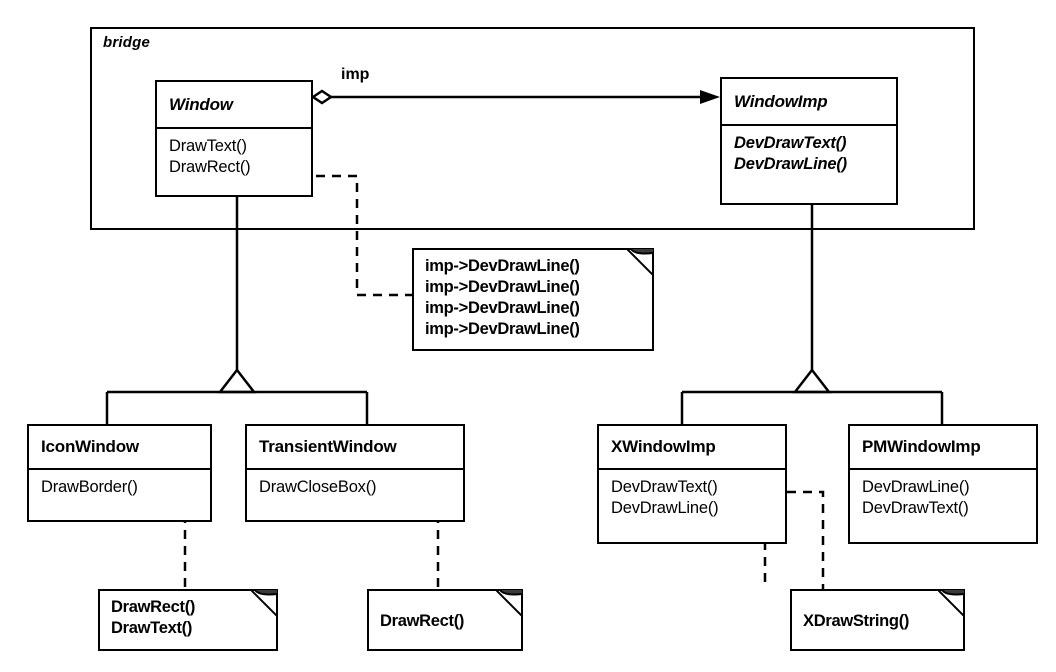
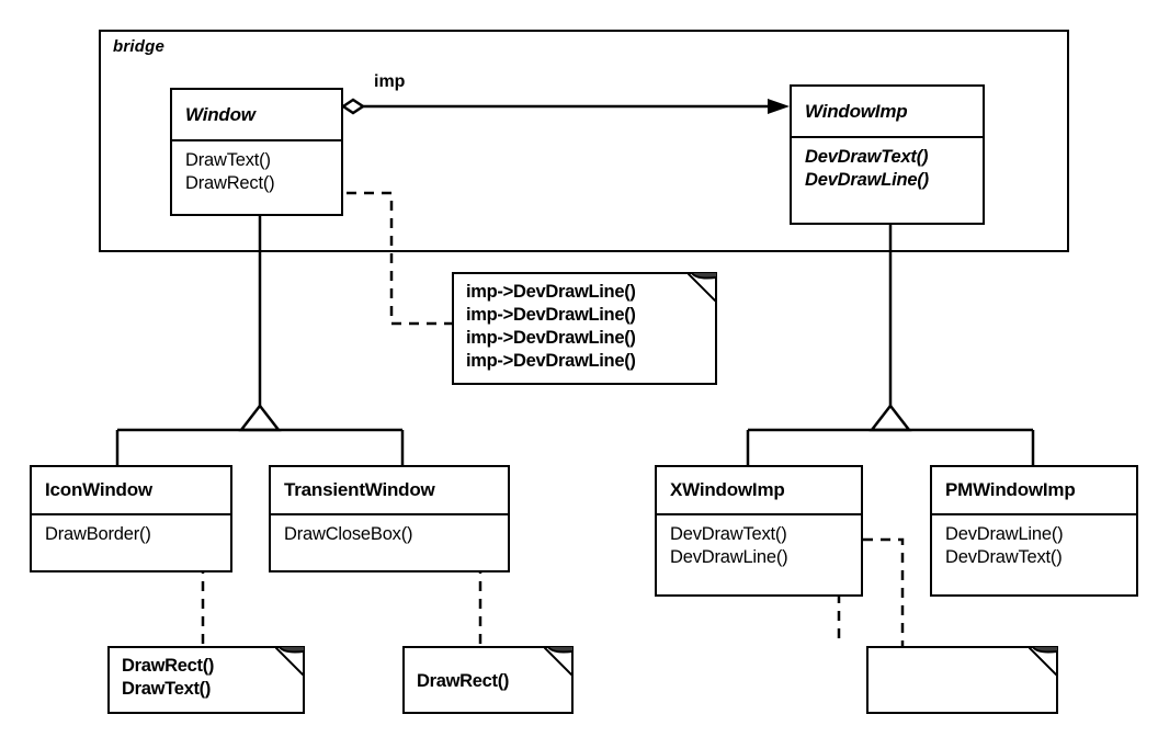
  bridge
  imp
  Window
  DrawText()
  DrawRect()
  WindowImp
  DevDrawText()
  DevDrawLine()
  imp->DevDrawLine()
  imp->DevDrawLine()
  imp->DevDrawLine()
  imp->DevDrawLine()
  IconWindow
  DrawBorder()
  TransientWindow
  DrawCloseBox()
  XWindowImp
  DevDrawText()
  DevDrawLine()
  PMWindowImp
  DevDrawLine()
  DevDrawText()
  DrawRect()
  DrawText()
  DrawRect()
- XDrawString()
